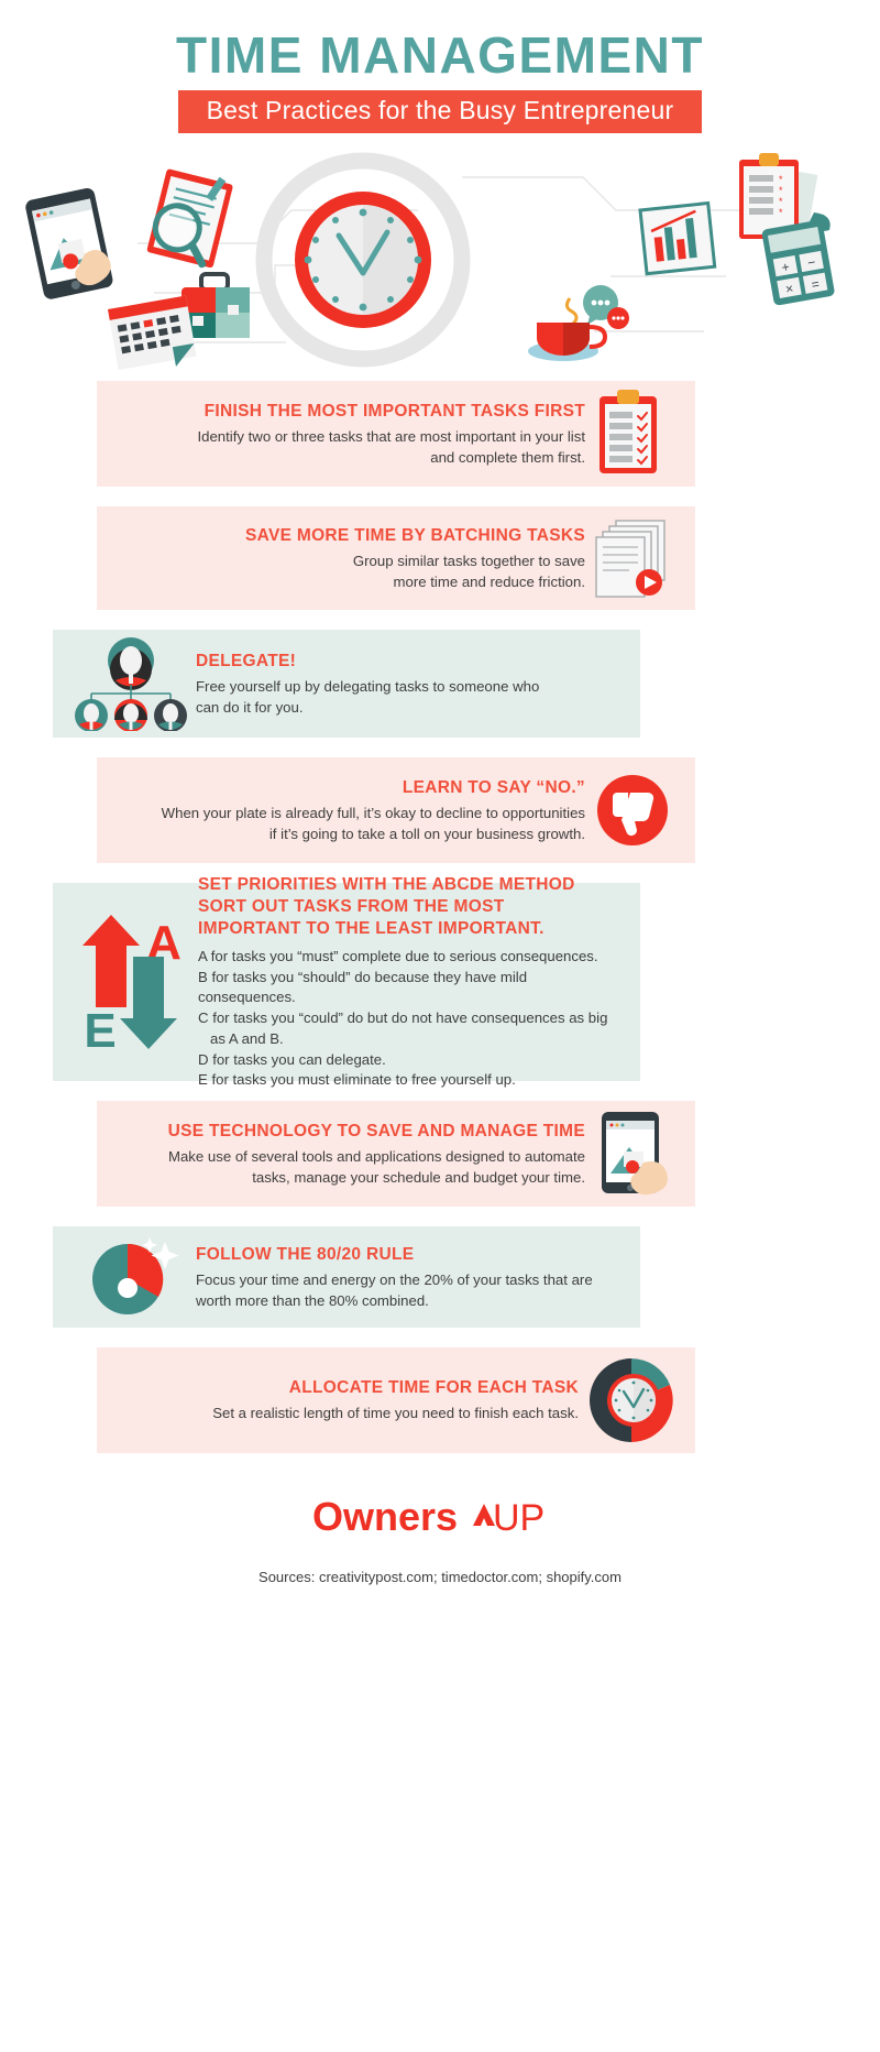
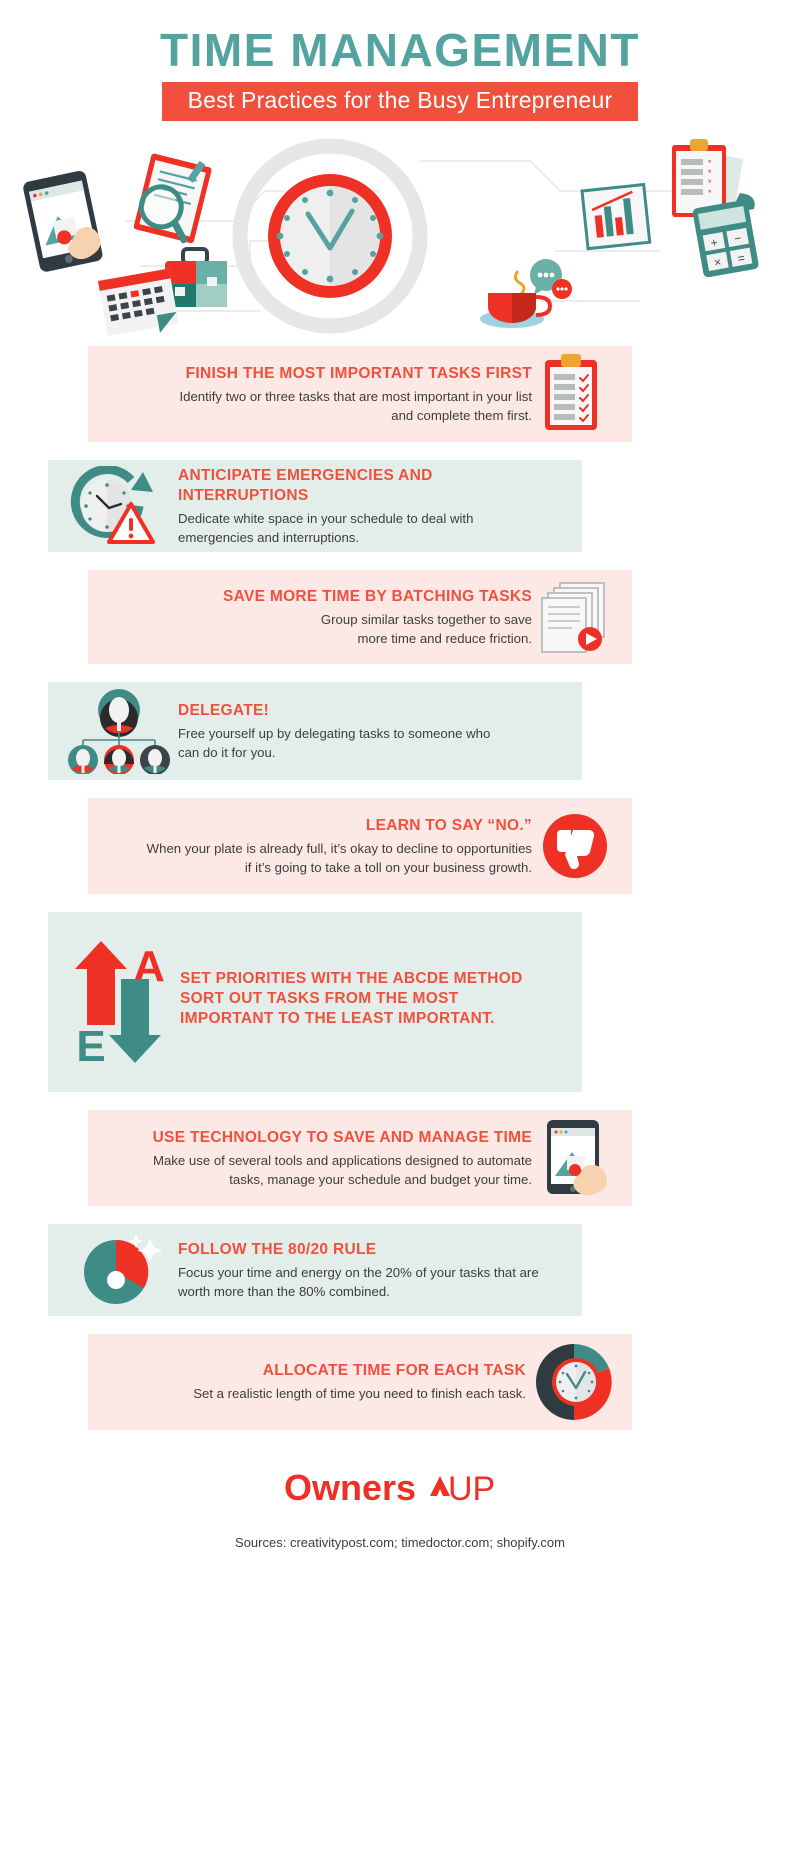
  TIME MANAGEMENT
  Best Practices for the Busy Entrepreneur
  *
  *
  *
  *
  FINISH THE MOST IMPORTANT TASKS FIRST
  Identify two or three tasks that are most important in your list
  and complete them first.
+ ANTICIPATE EMERGENCIES AND INTERRUPTIONS
+ Dedicate white space in your schedule to deal with
+ emergencies and interruptions.
  SAVE MORE TIME BY BATCHING TASKS
  Group similar tasks together to save
  more time and reduce friction.
  DELEGATE!
  Free yourself up by delegating tasks to someone who
  can do it for you.
  LEARN TO SAY “NO.”
  When your plate is already full, it’s okay to decline to opportunities
  if it’s going to take a toll on your business growth.
  A
  E
  SET PRIORITIES WITH THE ABCDE METHOD SORT OUT TASKS FROM THE MOST IMPORTANT TO THE LEAST IMPORTANT.
- A for tasks you “must” complete due to serious consequences.
- B for tasks you “should” do because they have mild consequences.
- C for tasks you “could” do but do not have consequences as big
- as A and B.
- D for tasks you can delegate.
- E for tasks you must eliminate to free yourself up.
  USE TECHNOLOGY TO SAVE AND MANAGE TIME
  Make use of several tools and applications designed to automate
  tasks, manage your schedule and budget your time.
  FOLLOW THE 80/20 RULE
  Focus your time and energy on the 20% of your tasks that are
  worth more than the 80% combined.
  ALLOCATE TIME FOR EACH TASK
  Set a realistic length of time you need to finish each task.
  Owners
  UP
  Sources: creativitypost.com; timedoctor.com; shopify.com
